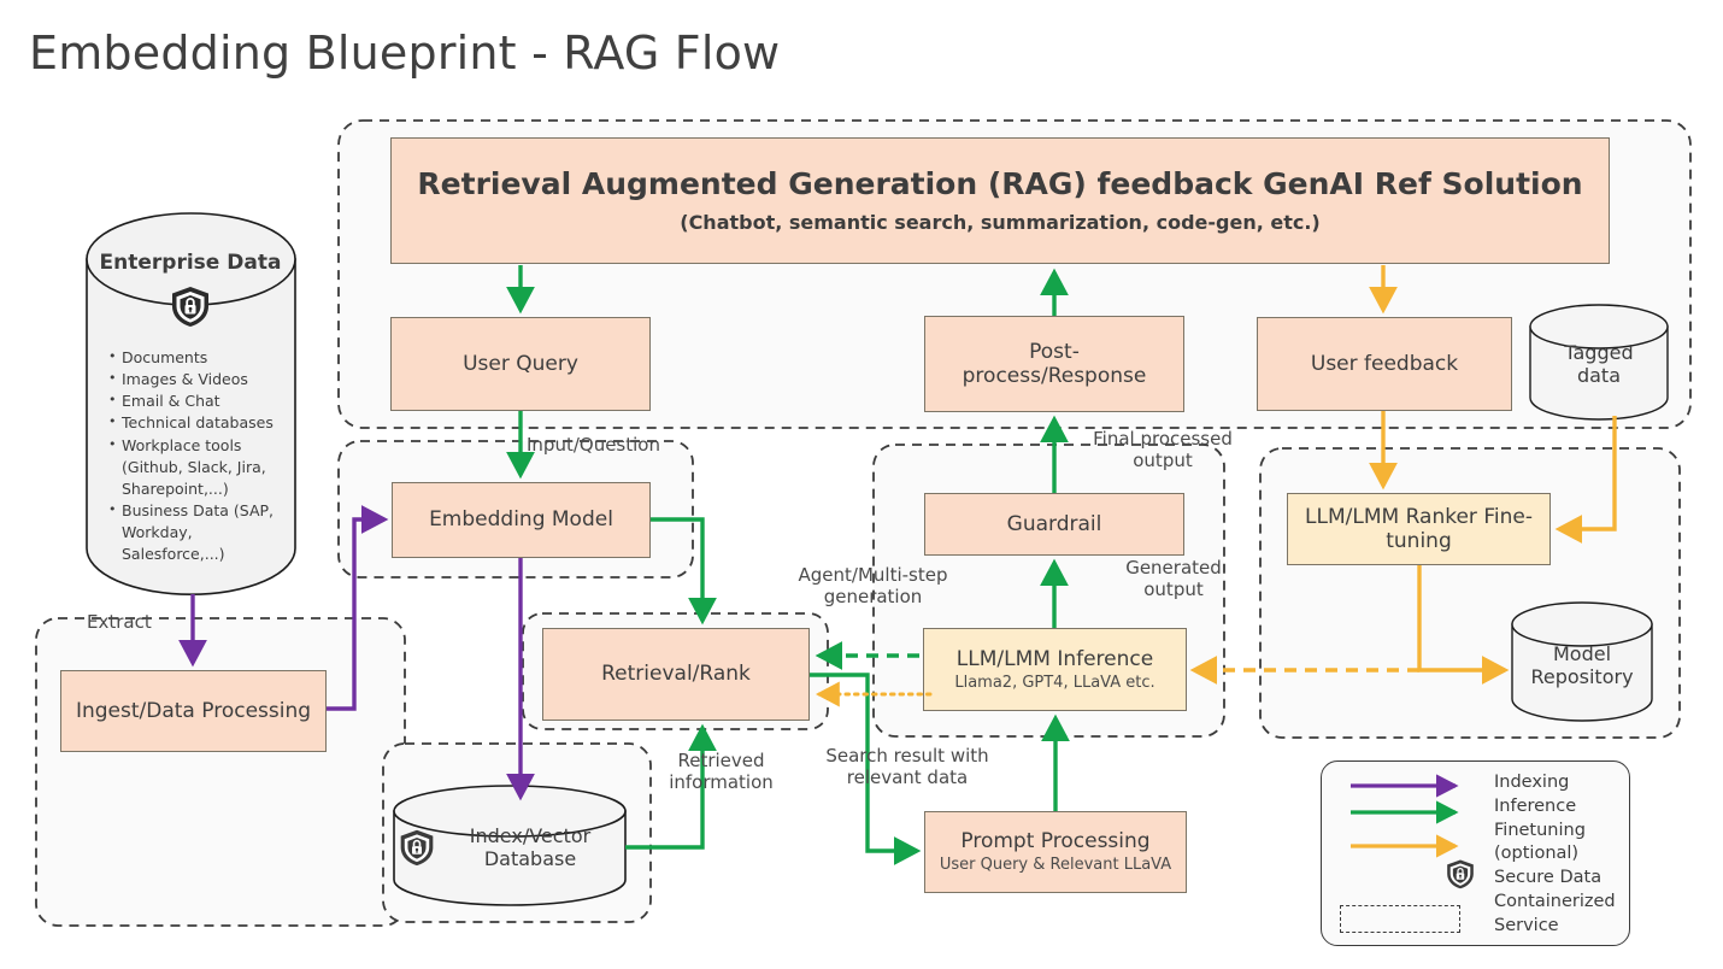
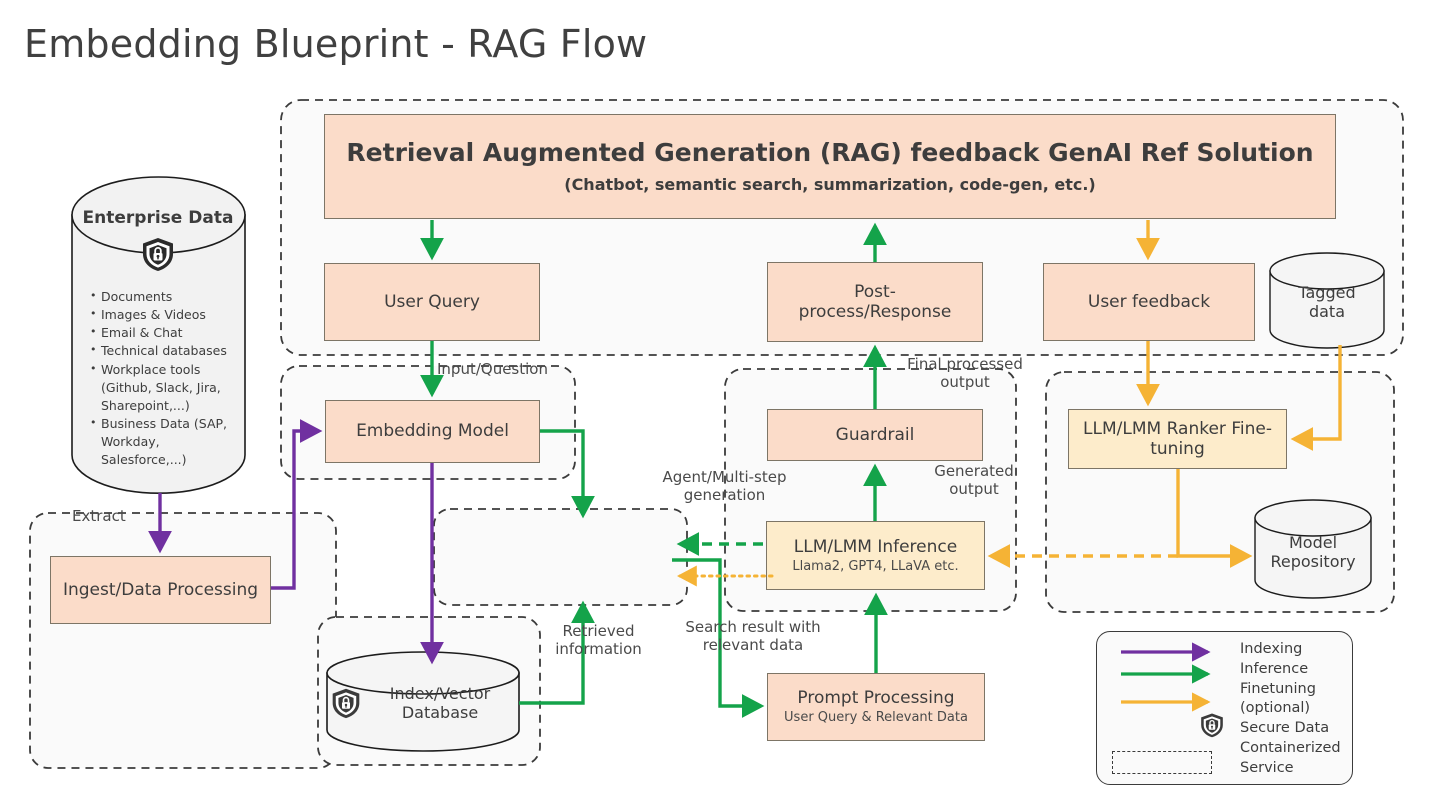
  Embedding Blueprint - RAG Flow
  Retrieval Augmented Generation (RAG) feedback GenAI Ref Solution
  (Chatbot, semantic search, summarization, code-gen, etc.)
  User Query
  Post-
  process/Response
  User feedback
  Embedding Model
  Guardrail
  LLM/LMM Ranker Fine-tuning
  Ingest/Data Processing
- Retrieval/Rank
  LLM/LMM Inference
  Llama2, GPT4, LLaVA etc.
  Prompt Processing
- User Query & Relevant LLaVA
+ User Query & Relevant Data
  Enterprise Data
  Documents
  Images & Videos
  Email & Chat
  Technical databases
  Workplace tools (Github, Slack, Jira, Sharepoint,...)
  Business Data (SAP, Workday, Salesforce,...)
  Tagged data
  Model Repository
  Index/Vector Database
  Input/Question
  Final processed
  output
  Agent/Multi-step
  generation
  Generated
  output
  Extract
  Retrieved
  information
  Search result with
  relevant data
  Indexing
  Inference
  Finetuning
  (optional)
  Secure Data
  Containerized
  Service
